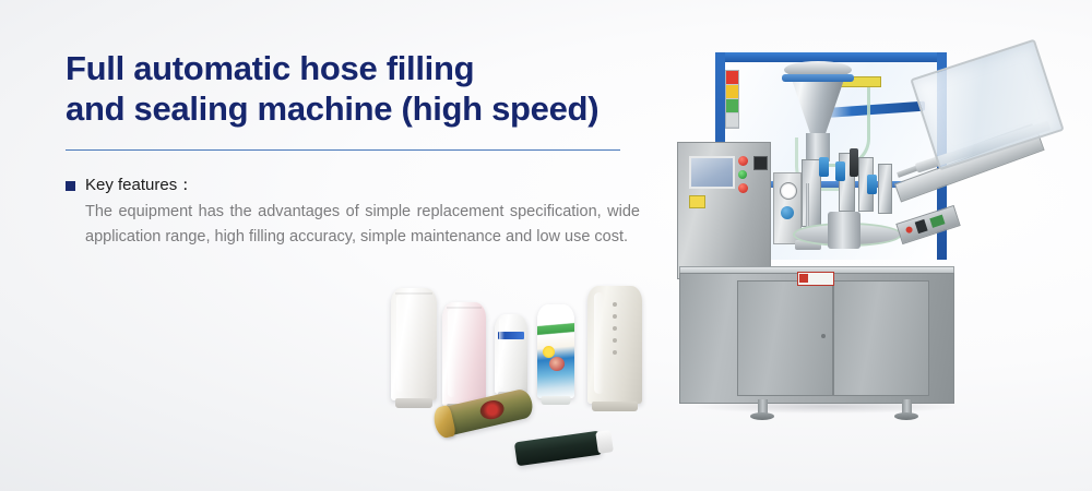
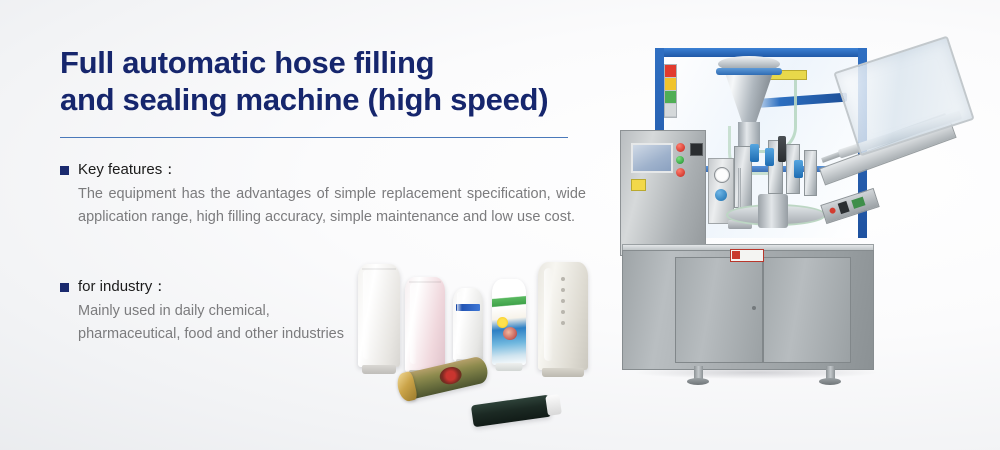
  Full automatic hose filling
  and sealing machine (high speed)
  Key features：
  The equipment has the advantages of simple replacement specification, wide application range, high filling accuracy, simple maintenance and low use cost.
+ for industry：
+ Mainly used in daily chemical, pharmaceutical, food and other industries
